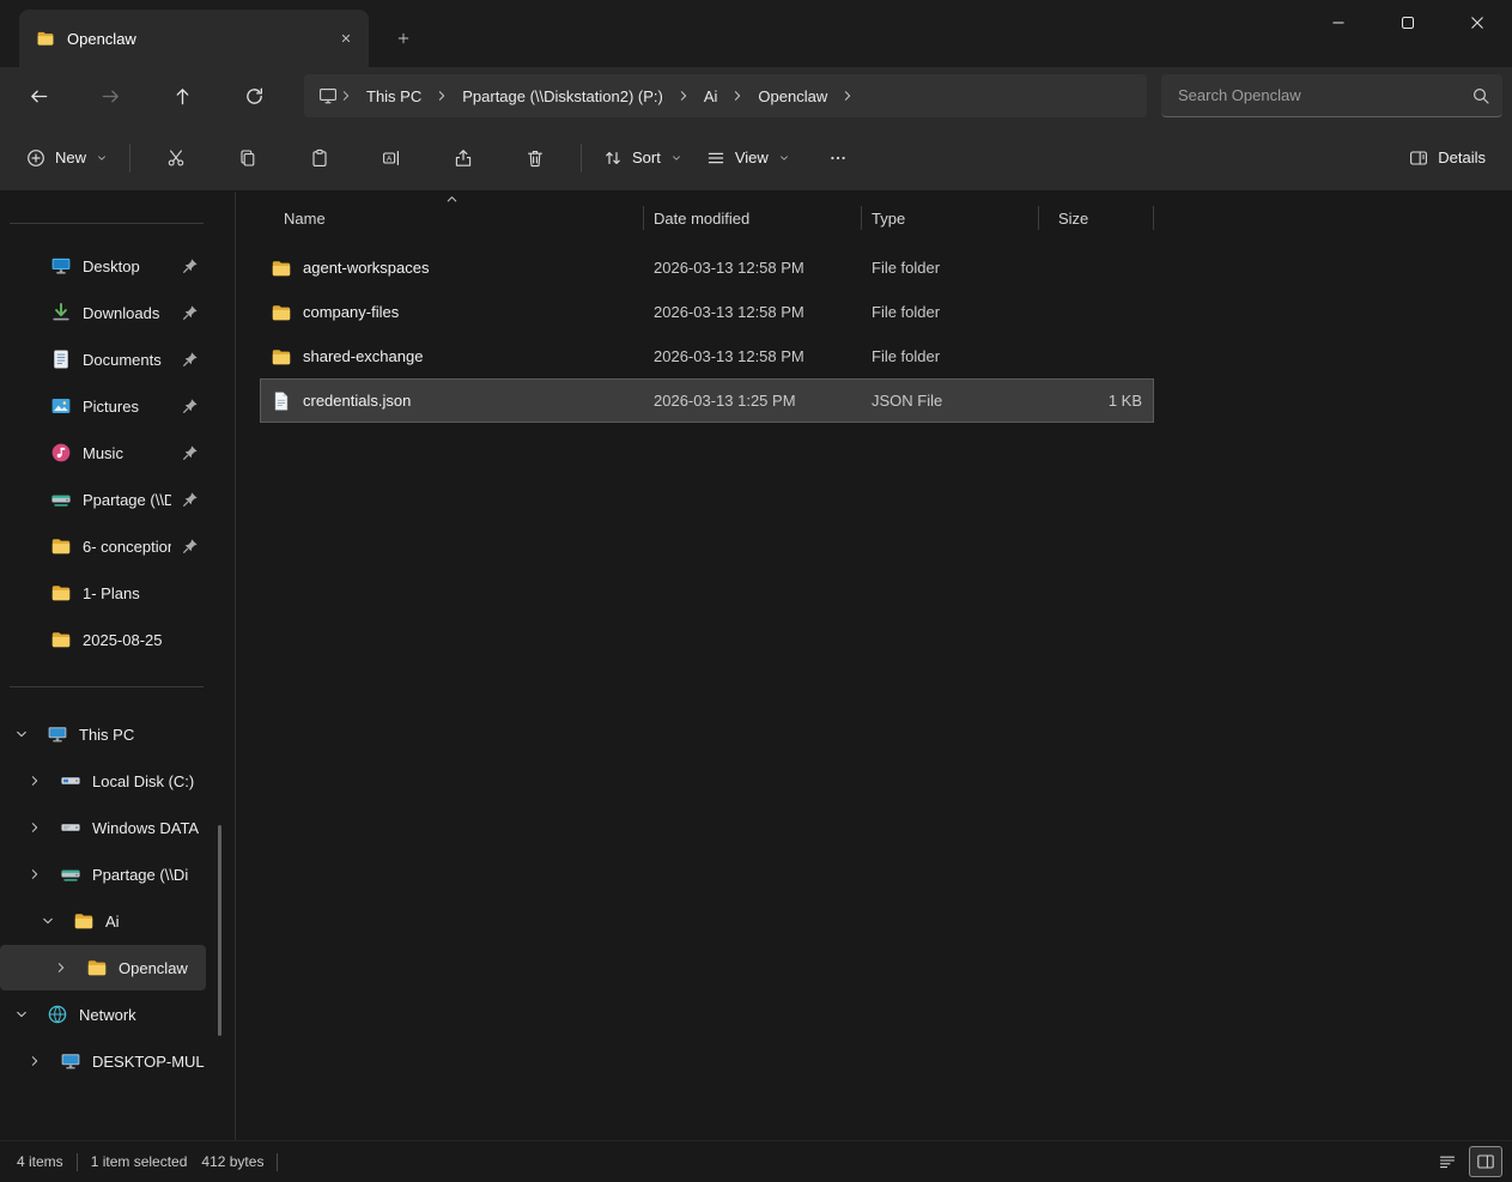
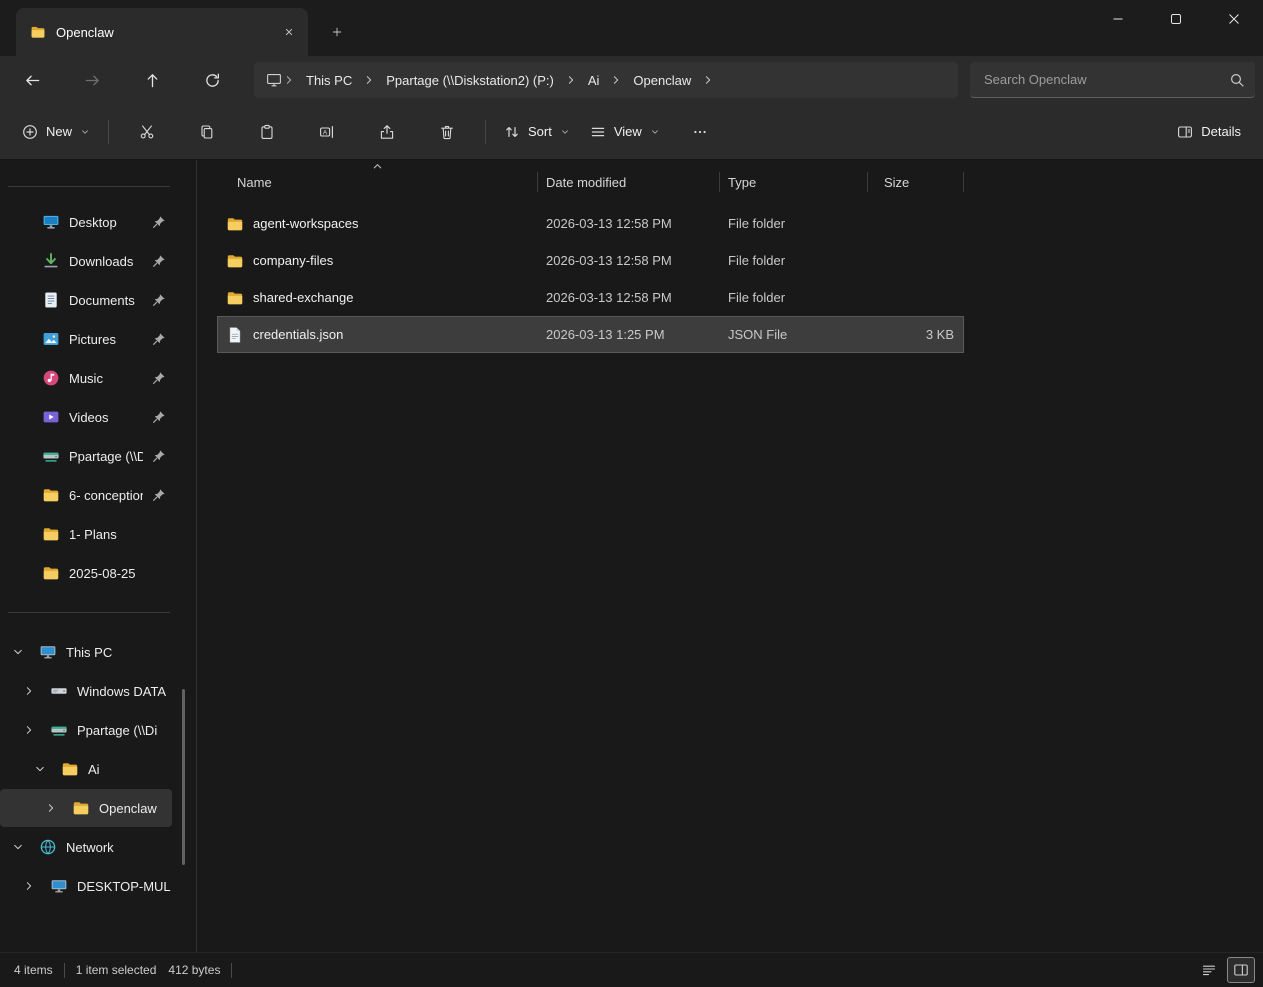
  Openclaw
  This PC
  Ppartage (\\Diskstation2) (P:)
  Ai
  Openclaw
  Search Openclaw
  New
  Sort
  View
  Details
  Desktop
  Downloads
  Documents
  Pictures
  Music
+ Videos
  Ppartage (\\D
  6- conceptio
  1- Plans
  2025-08-25
  This PC
- Local Disk (C:)
  Windows DATA
  Ppartage (\\Di
  Ai
  Openclaw
  Network
  DESKTOP-MUL
  Name
  Date modified
  Type
  Size
  agent-workspaces
  2026-03-13 12:58 PM
  File folder
  company-files
  2026-03-13 12:58 PM
  File folder
  shared-exchange
  2026-03-13 12:58 PM
  File folder
  credentials.json
  2026-03-13 1:25 PM
  JSON File
- 1 KB
+ 3 KB
  4 items
  1 item selected
  412 bytes
